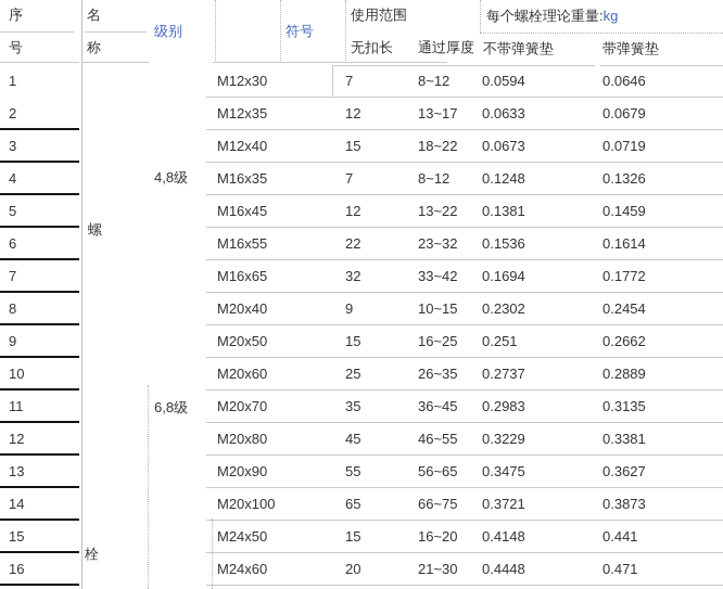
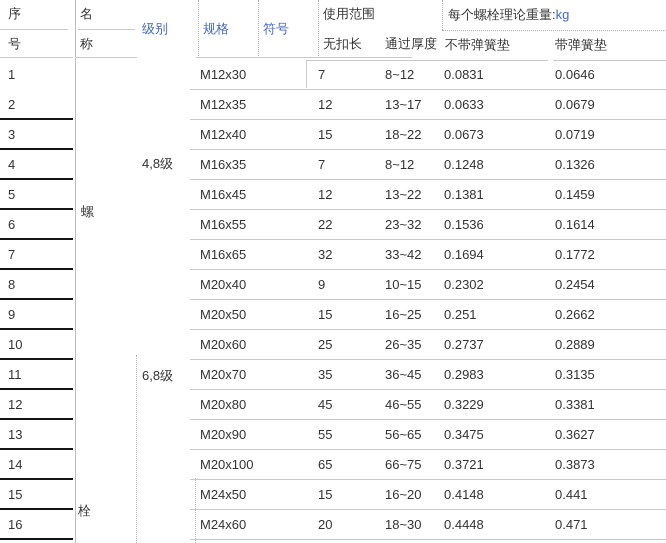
  序
  号
  名
  称
  级别
+ 规格
  符号
  使用范围
  每个螺栓理论重量:kg
  无扣长
  通过厚度
  不带弹簧垫
  带弹簧垫
  螺
  栓
  4,8级
  6,8级
  1
  M12x30
  7
  8~12
- 0.0594
+ 0.0831
  0.0646
  2
  M12x35
  12
  13~17
  0.0633
  0.0679
  3
  M12x40
  15
  18~22
  0.0673
  0.0719
  4
  M16x35
  7
  8~12
  0.1248
  0.1326
  5
  M16x45
  12
  13~22
  0.1381
  0.1459
  6
  M16x55
  22
  23~32
  0.1536
  0.1614
  7
  M16x65
  32
  33~42
  0.1694
  0.1772
  8
  M20x40
  9
  10~15
  0.2302
  0.2454
  9
  M20x50
  15
  16~25
  0.251
  0.2662
  10
  M20x60
  25
  26~35
  0.2737
  0.2889
  11
  M20x70
  35
  36~45
  0.2983
  0.3135
  12
  M20x80
  45
  46~55
  0.3229
  0.3381
  13
  M20x90
  55
  56~65
  0.3475
  0.3627
  14
  M20x100
  65
  66~75
  0.3721
  0.3873
  15
  M24x50
  15
  16~20
  0.4148
  0.441
  16
  M24x60
  20
- 21~30
+ 18~30
  0.4448
  0.471
